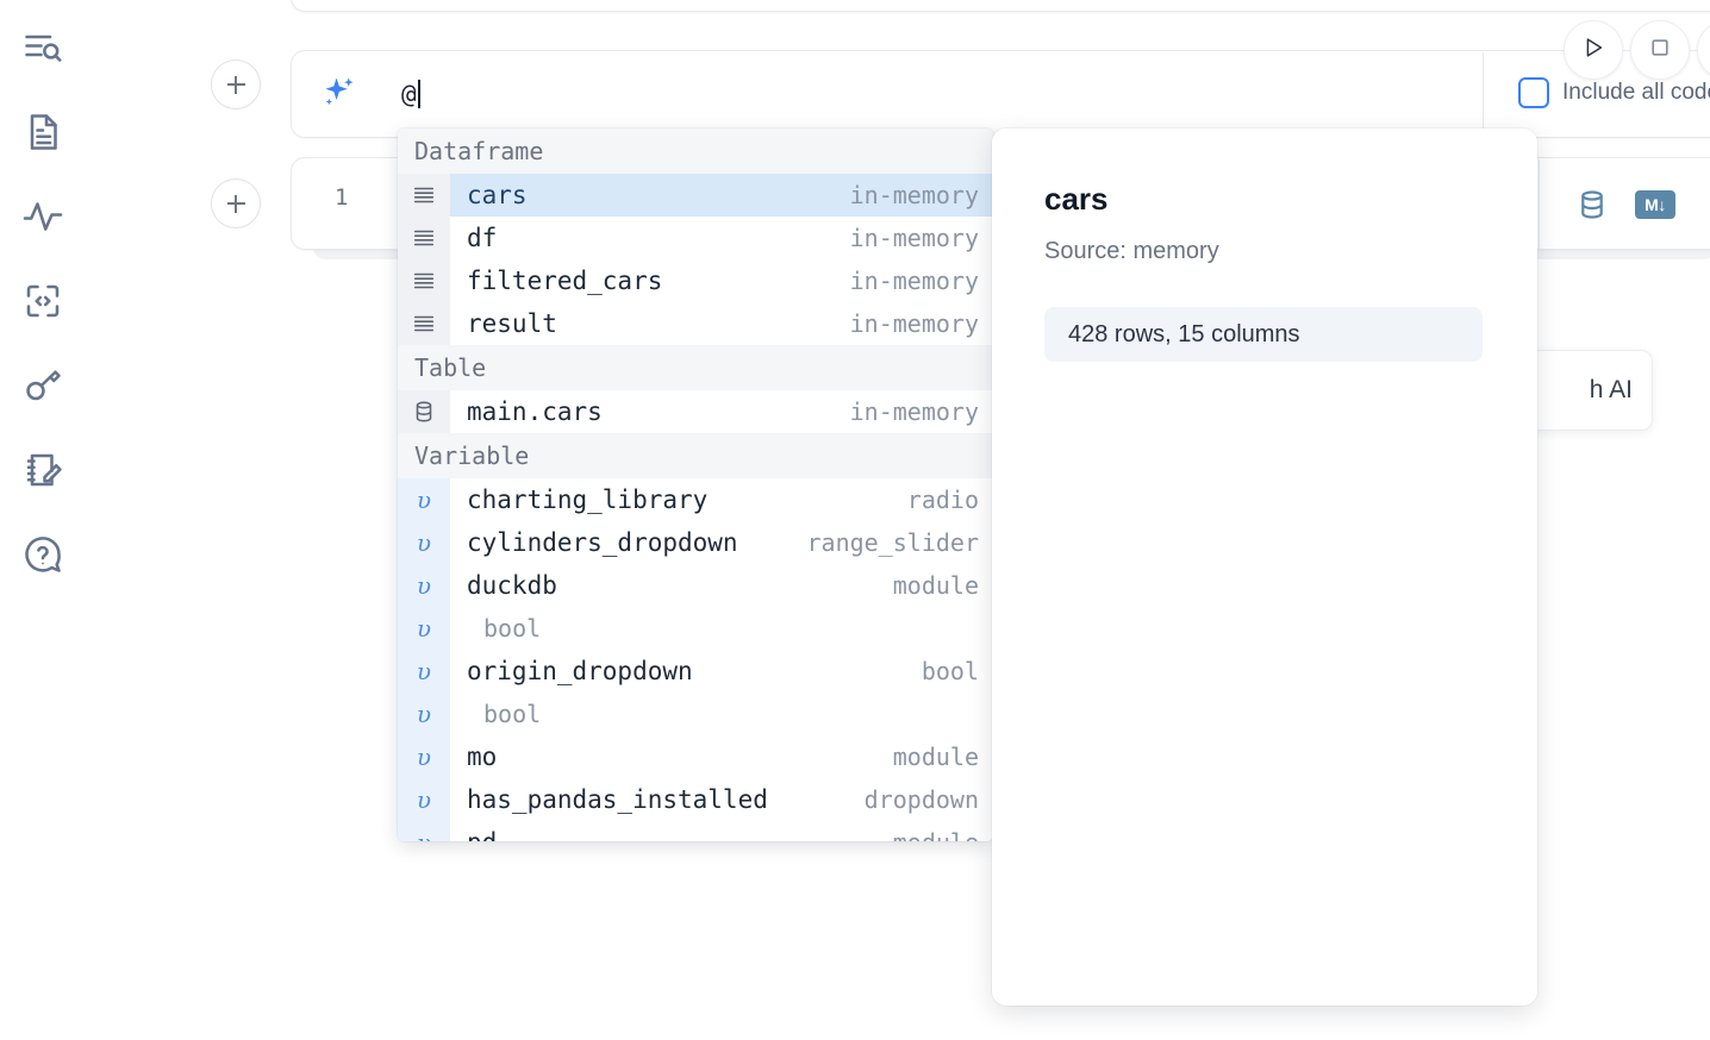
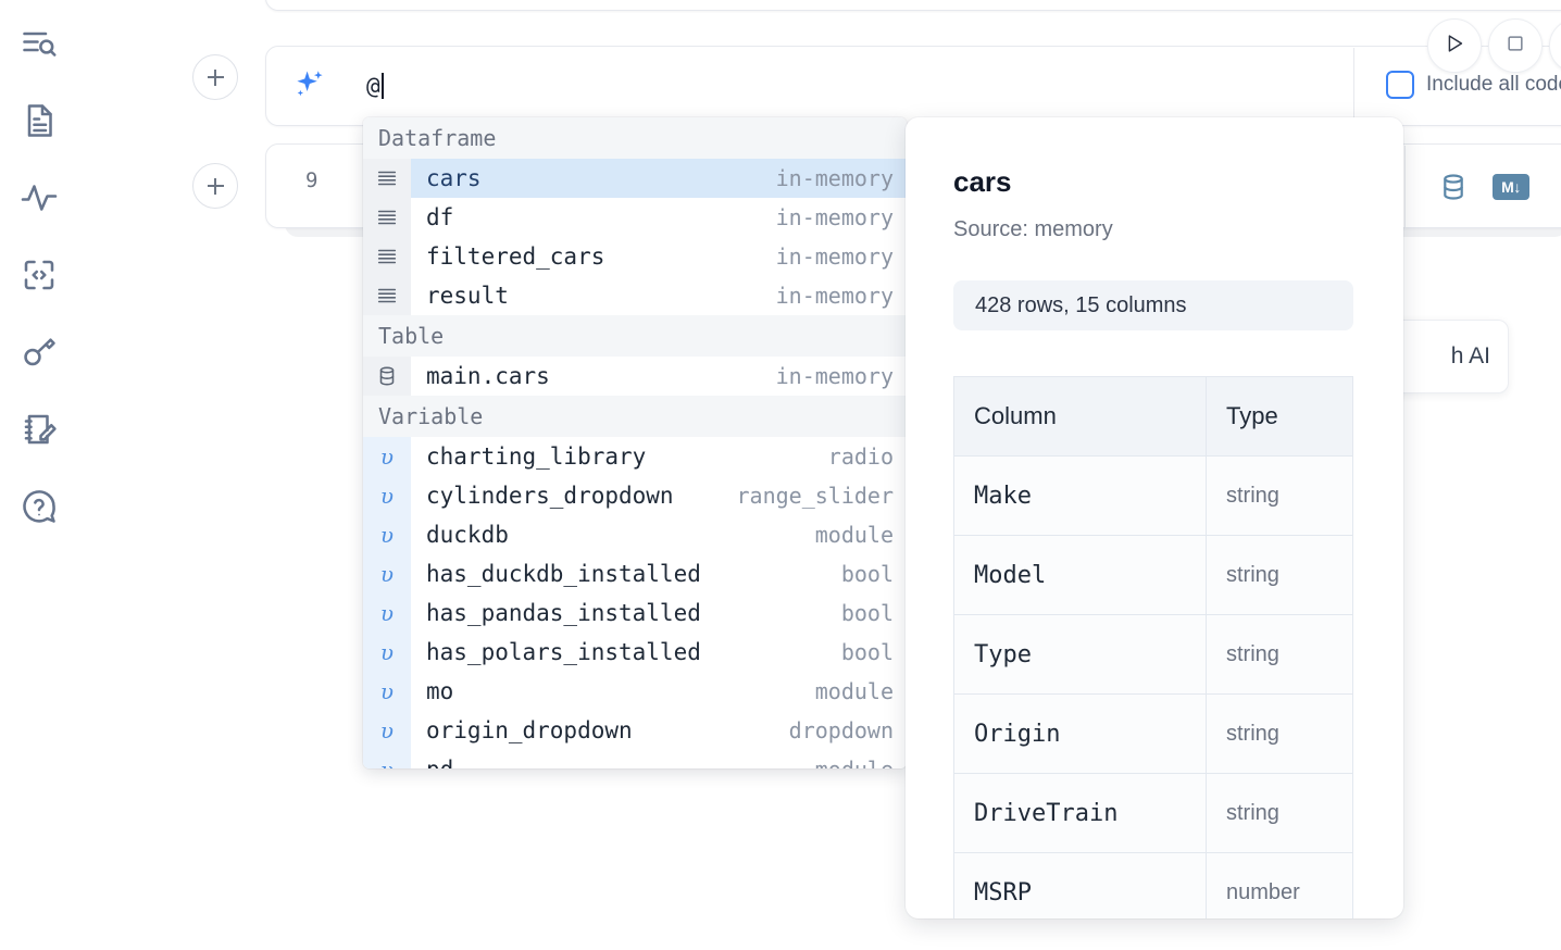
  @
  Include all cod
- 1
+ 9
  M↓
  h AI
  Dataframe
  cars
  in-memory
  df
  in-memory
  filtered_cars
  in-memory
  result
  in-memory
  Table
  main.cars
  in-memory
  Variable
  υ
  charting_library
  radio
  υ
  cylinders_dropdown
  range_slider
  υ
  duckdb
  module
  υ
+ has_duckdb_installed
  bool
  υ
- origin_dropdown
+ has_pandas_installed
  bool
  υ
+ has_polars_installed
  bool
  υ
  mo
  module
  υ
- has_pandas_installed
+ origin_dropdown
  dropdown
  cars
  Source: memory
  428 rows, 15 columns
+ Column	Type
+ Make	string
+ Model	string
+ Type	string
+ Origin	string
+ DriveTrain	string
+ MSRP	number
